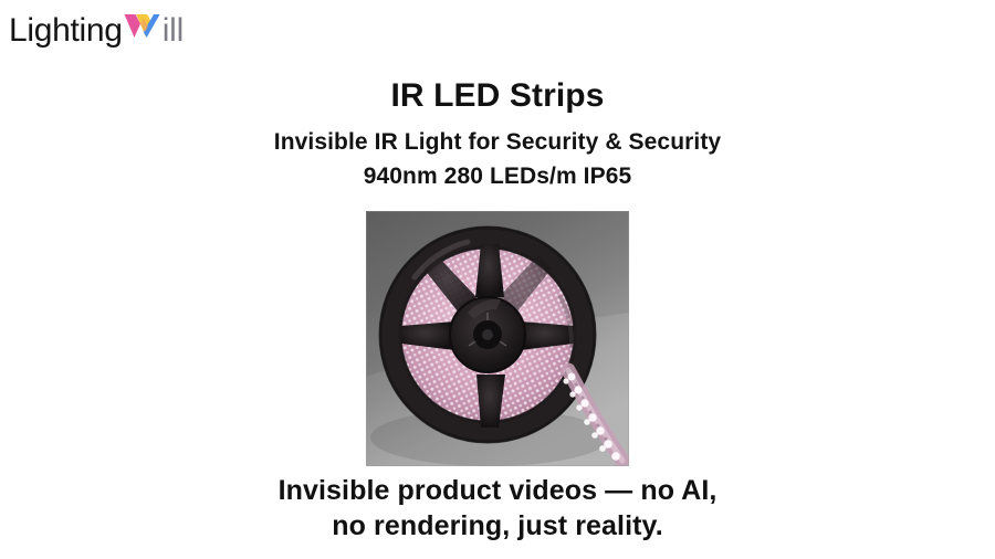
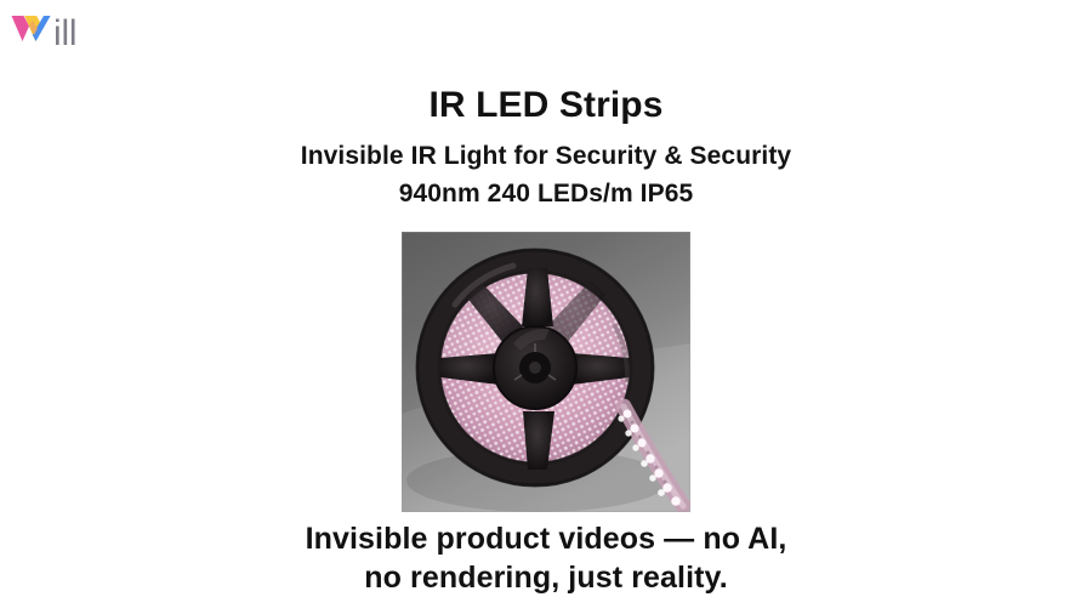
- Lighting
  ill
  IR LED Strips
  Invisible IR Light for Security & Security
- 940nm 280 LEDs/m IP65
+ 940nm 240 LEDs/m IP65
  Invisible product videos — no AI,
  no rendering, just reality.
